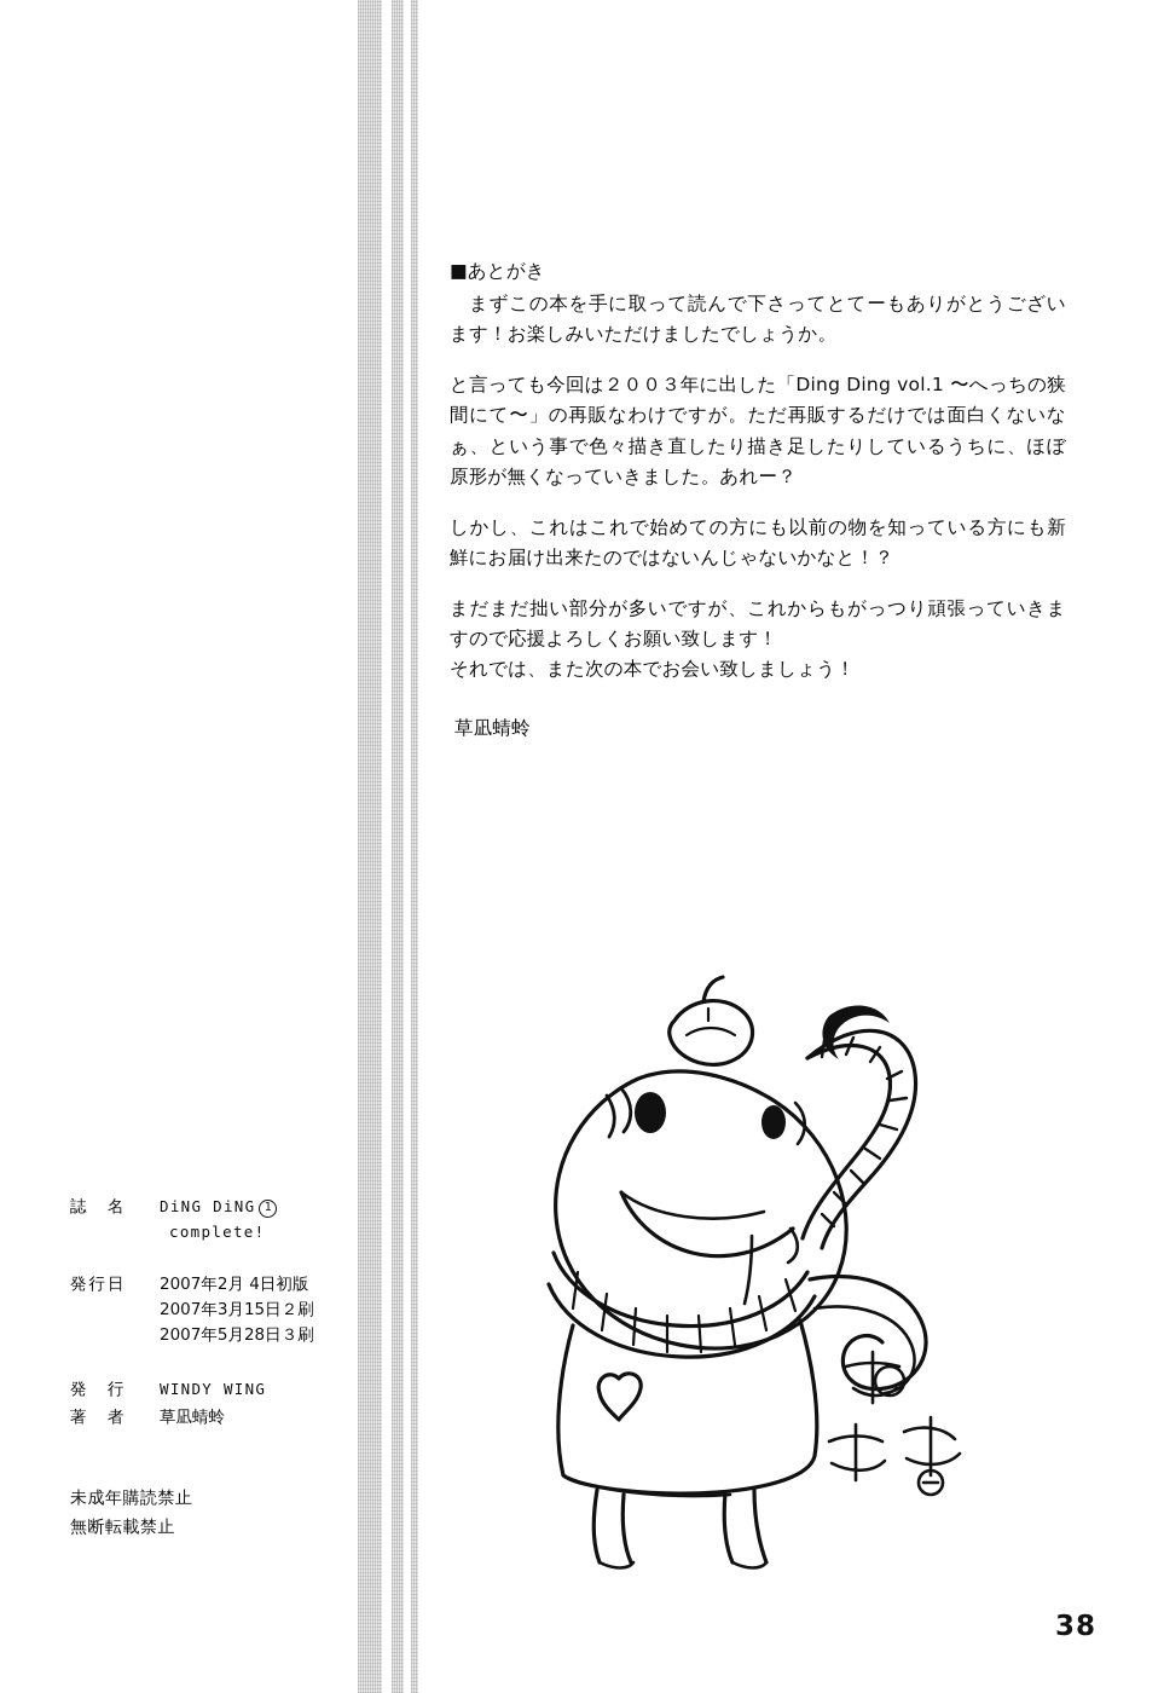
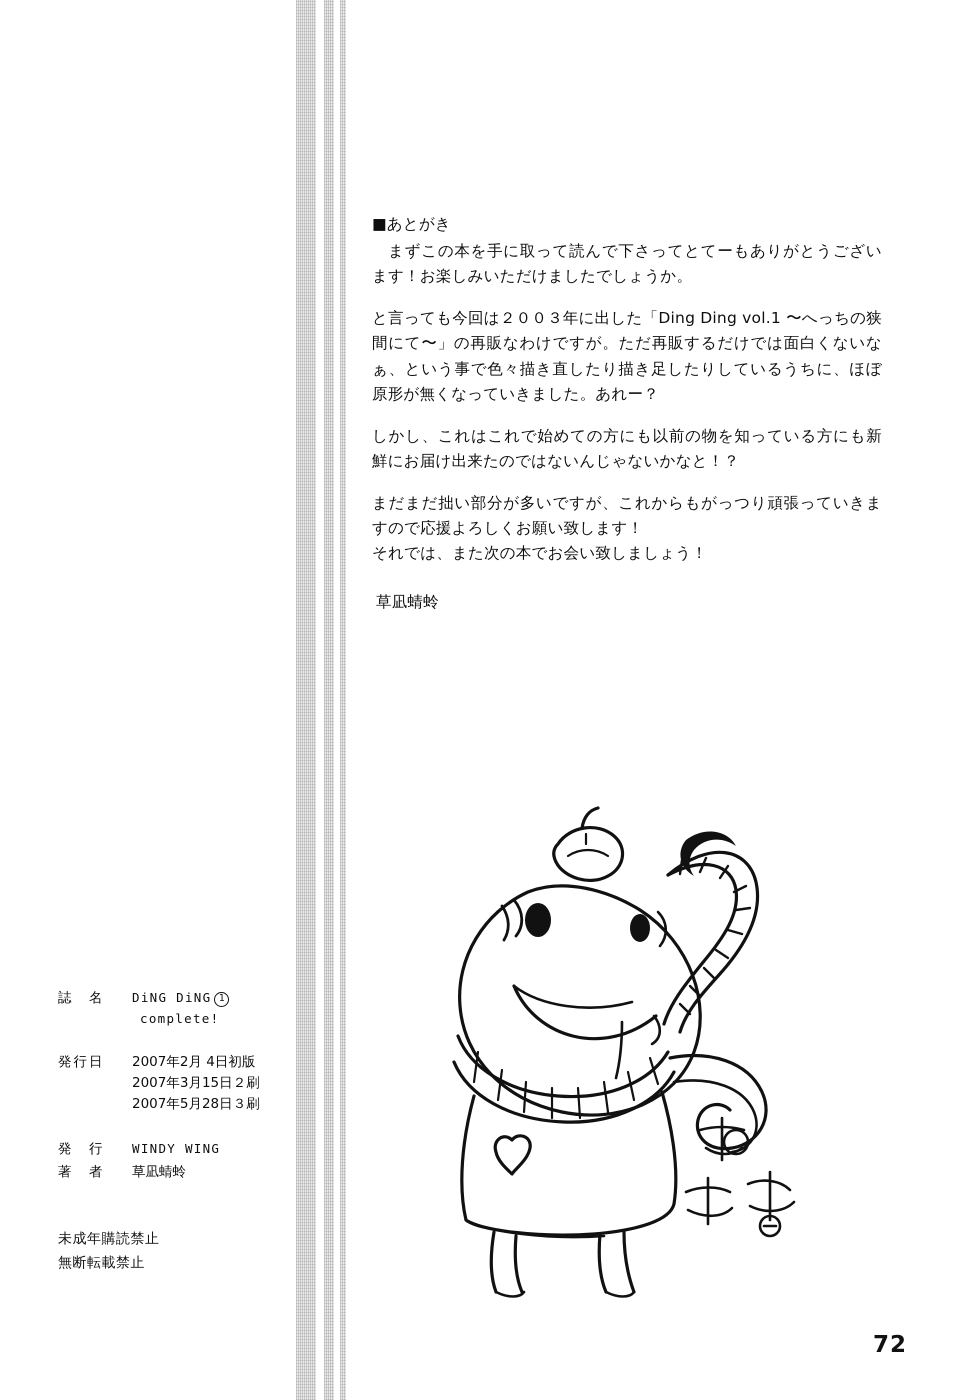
  ■あとがき
  まずこの本を手に取って読んで下さってとてーもありがとうございます！お楽しみいただけましたでしょうか。
  と言っても今回は２００３年に出した「Ding Ding vol.1 〜へっちの狭間にて〜」の再販なわけですが。ただ再販するだけでは面白くないなぁ、という事で色々描き直したり描き足したりしているうちに、ほぼ原形が無くなっていきました。あれー？
  しかし、これはこれで始めての方にも以前の物を知っている方にも新鮮にお届け出来たのではないんじゃないかなと！？
  まだまだ拙い部分が多いですが、これからもがっつり頑張っていきますので応援よろしくお願い致します！
  それでは、また次の本でお会い致しましょう！
  草凪蜻蛉
  誌 名
  DiNG DiNG 1
  complete!
  発行日
  2007年2月 4日初版
  2007年3月15日２刷
  2007年5月28日３刷
  発 行
  WINDY WING
  著 者
  草凪蜻蛉
  未成年購読禁止
  無断転載禁止
- 38
+ 72
